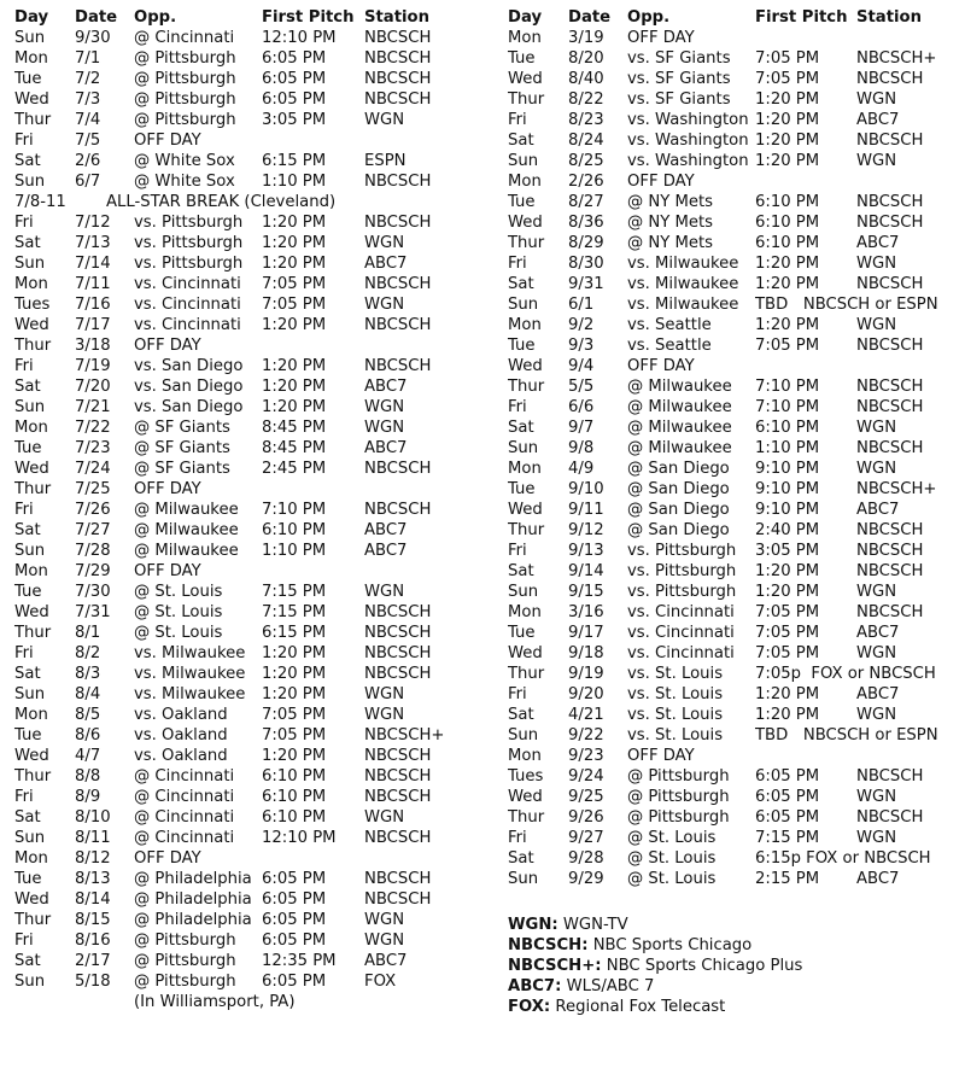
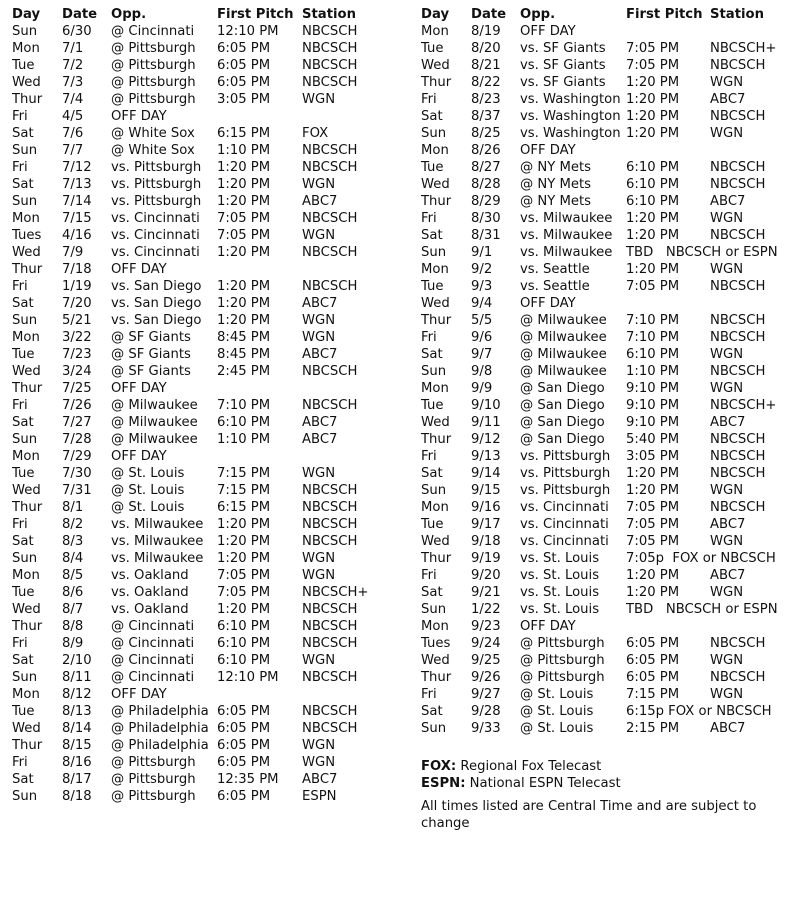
  Day
  Date
  Opp.
  First Pitch
  Station
  Sun
- 9/30
+ 6/30
  @ Cincinnati
  12:10 PM
  NBCSCH
  Mon
  7/1
  @ Pittsburgh
  6:05 PM
  NBCSCH
  Tue
  7/2
  @ Pittsburgh
  6:05 PM
  NBCSCH
  Wed
  7/3
  @ Pittsburgh
  6:05 PM
  NBCSCH
  Thur
  7/4
  @ Pittsburgh
  3:05 PM
  WGN
  Fri
- 7/5
+ 4/5
  OFF DAY
  Sat
- 2/6
+ 7/6
  @ White Sox
  6:15 PM
- ESPN
+ FOX
  Sun
- 6/7
+ 7/7
  @ White Sox
  1:10 PM
  NBCSCH
- 7/8-11
- ALL-STAR BREAK (Cleveland)
  Fri
  7/12
  vs. Pittsburgh
  1:20 PM
  NBCSCH
  Sat
  7/13
  vs. Pittsburgh
  1:20 PM
  WGN
  Sun
  7/14
  vs. Pittsburgh
  1:20 PM
  ABC7
  Mon
- 7/11
+ 7/15
  vs. Cincinnati
  7:05 PM
  NBCSCH
  Tues
- 7/16
+ 4/16
  vs. Cincinnati
  7:05 PM
  WGN
  Wed
- 7/17
+ 7/9
  vs. Cincinnati
  1:20 PM
  NBCSCH
  Thur
- 3/18
+ 7/18
  OFF DAY
  Fri
- 7/19
+ 1/19
  vs. San Diego
  1:20 PM
  NBCSCH
  Sat
  7/20
  vs. San Diego
  1:20 PM
  ABC7
  Sun
- 7/21
+ 5/21
  vs. San Diego
  1:20 PM
  WGN
  Mon
- 7/22
+ 3/22
  @ SF Giants
  8:45 PM
  WGN
  Tue
  7/23
  @ SF Giants
  8:45 PM
  ABC7
  Wed
- 7/24
+ 3/24
  @ SF Giants
  2:45 PM
  NBCSCH
  Thur
  7/25
  OFF DAY
  Fri
  7/26
  @ Milwaukee
  7:10 PM
  NBCSCH
  Sat
  7/27
  @ Milwaukee
  6:10 PM
  ABC7
  Sun
  7/28
  @ Milwaukee
  1:10 PM
  ABC7
  Mon
  7/29
  OFF DAY
  Tue
  7/30
  @ St. Louis
  7:15 PM
  WGN
  Wed
  7/31
  @ St. Louis
  7:15 PM
  NBCSCH
  Thur
  8/1
  @ St. Louis
  6:15 PM
  NBCSCH
  Fri
  8/2
  vs. Milwaukee
  1:20 PM
  NBCSCH
  Sat
  8/3
  vs. Milwaukee
  1:20 PM
  NBCSCH
  Sun
  8/4
  vs. Milwaukee
  1:20 PM
  WGN
  Mon
  8/5
  vs. Oakland
  7:05 PM
  WGN
  Tue
  8/6
  vs. Oakland
  7:05 PM
  NBCSCH+
  Wed
- 4/7
+ 8/7
  vs. Oakland
  1:20 PM
  NBCSCH
  Thur
  8/8
  @ Cincinnati
  6:10 PM
  NBCSCH
  Fri
  8/9
  @ Cincinnati
  6:10 PM
  NBCSCH
  Sat
- 8/10
+ 2/10
  @ Cincinnati
  6:10 PM
  WGN
  Sun
  8/11
  @ Cincinnati
  12:10 PM
  NBCSCH
  Mon
  8/12
  OFF DAY
  Tue
  8/13
  @ Philadelphia
  6:05 PM
  NBCSCH
  Wed
  8/14
  @ Philadelphia
  6:05 PM
  NBCSCH
  Thur
  8/15
  @ Philadelphia
  6:05 PM
  WGN
  Fri
  8/16
  @ Pittsburgh
  6:05 PM
  WGN
  Sat
- 2/17
+ 8/17
  @ Pittsburgh
  12:35 PM
  ABC7
  Sun
- 5/18
+ 8/18
  @ Pittsburgh
  6:05 PM
- FOX
+ ESPN
- (In Williamsport, PA)
  Day
  Date
  Opp.
  First Pitch
  Station
  Mon
- 3/19
+ 8/19
  OFF DAY
  Tue
  8/20
  vs. SF Giants
  7:05 PM
  NBCSCH+
  Wed
- 8/40
+ 8/21
  vs. SF Giants
  7:05 PM
  NBCSCH
  Thur
  8/22
  vs. SF Giants
  1:20 PM
  WGN
  Fri
  8/23
  vs. Washington
  1:20 PM
  ABC7
  Sat
- 8/24
+ 8/37
  vs. Washington
  1:20 PM
  NBCSCH
  Sun
  8/25
  vs. Washington
  1:20 PM
  WGN
  Mon
- 2/26
+ 8/26
  OFF DAY
  Tue
  8/27
  @ NY Mets
  6:10 PM
  NBCSCH
  Wed
- 8/36
+ 8/28
  @ NY Mets
  6:10 PM
  NBCSCH
  Thur
  8/29
  @ NY Mets
  6:10 PM
  ABC7
  Fri
  8/30
  vs. Milwaukee
  1:20 PM
  WGN
  Sat
- 9/31
+ 8/31
  vs. Milwaukee
  1:20 PM
  NBCSCH
  Sun
- 6/1
+ 9/1
  vs. Milwaukee
  TBD NBCSCH or ESPN
  Mon
  9/2
  vs. Seattle
  1:20 PM
  WGN
  Tue
  9/3
  vs. Seattle
  7:05 PM
  NBCSCH
  Wed
  9/4
  OFF DAY
  Thur
  5/5
  @ Milwaukee
  7:10 PM
  NBCSCH
  Fri
- 6/6
+ 9/6
  @ Milwaukee
  7:10 PM
  NBCSCH
  Sat
  9/7
  @ Milwaukee
  6:10 PM
  WGN
  Sun
  9/8
  @ Milwaukee
  1:10 PM
  NBCSCH
  Mon
- 4/9
+ 9/9
  @ San Diego
  9:10 PM
  WGN
  Tue
  9/10
  @ San Diego
  9:10 PM
  NBCSCH+
  Wed
  9/11
  @ San Diego
  9:10 PM
  ABC7
  Thur
  9/12
  @ San Diego
- 2:40 PM
+ 5:40 PM
  NBCSCH
  Fri
  9/13
  vs. Pittsburgh
  3:05 PM
  NBCSCH
  Sat
  9/14
  vs. Pittsburgh
  1:20 PM
  NBCSCH
  Sun
  9/15
  vs. Pittsburgh
  1:20 PM
  WGN
  Mon
- 3/16
+ 9/16
  vs. Cincinnati
  7:05 PM
  NBCSCH
  Tue
  9/17
  vs. Cincinnati
  7:05 PM
  ABC7
  Wed
  9/18
  vs. Cincinnati
  7:05 PM
  WGN
  Thur
  9/19
  vs. St. Louis
  7:05p FOX or NBCSCH
  Fri
  9/20
  vs. St. Louis
  1:20 PM
  ABC7
  Sat
- 4/21
+ 9/21
  vs. St. Louis
  1:20 PM
  WGN
  Sun
- 9/22
+ 1/22
  vs. St. Louis
  TBD NBCSCH or ESPN
  Mon
  9/23
  OFF DAY
  Tues
  9/24
  @ Pittsburgh
  6:05 PM
  NBCSCH
  Wed
  9/25
  @ Pittsburgh
  6:05 PM
  WGN
  Thur
  9/26
  @ Pittsburgh
  6:05 PM
  NBCSCH
  Fri
  9/27
  @ St. Louis
  7:15 PM
  WGN
  Sat
  9/28
  @ St. Louis
  6:15p FOX or NBCSCH
  Sun
- 9/29
+ 9/33
  @ St. Louis
  2:15 PM
  ABC7
- WGN: WGN-TV
- NBCSCH: NBC Sports Chicago
- NBCSCH+: NBC Sports Chicago Plus
- ABC7: WLS/ABC 7
  FOX: Regional Fox Telecast
+ ESPN: National ESPN Telecast
+ All times listed are Central Time and are subject to change
